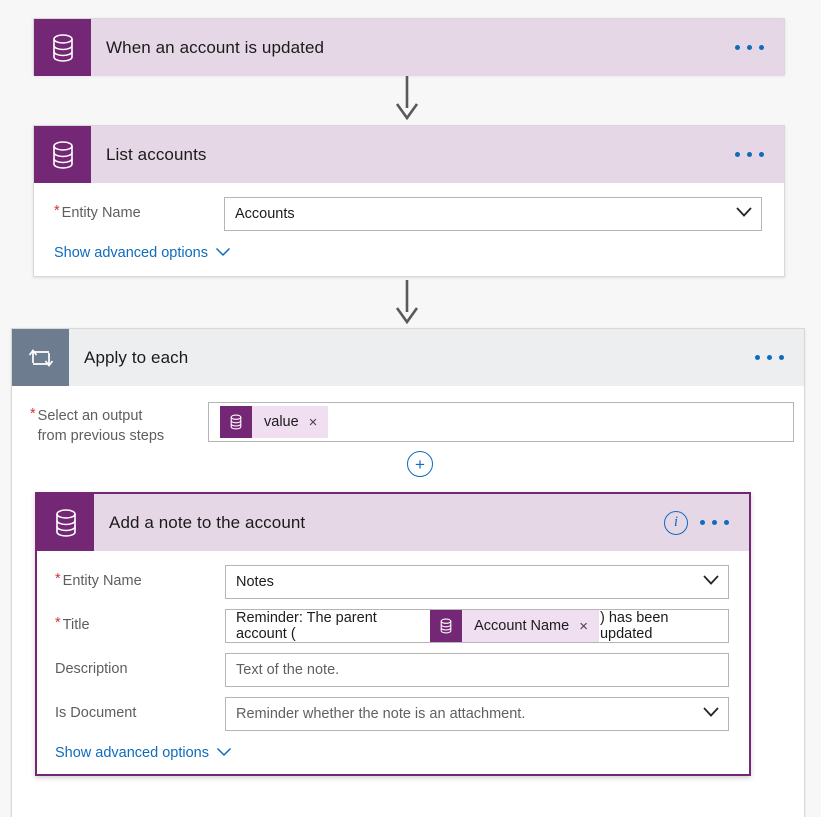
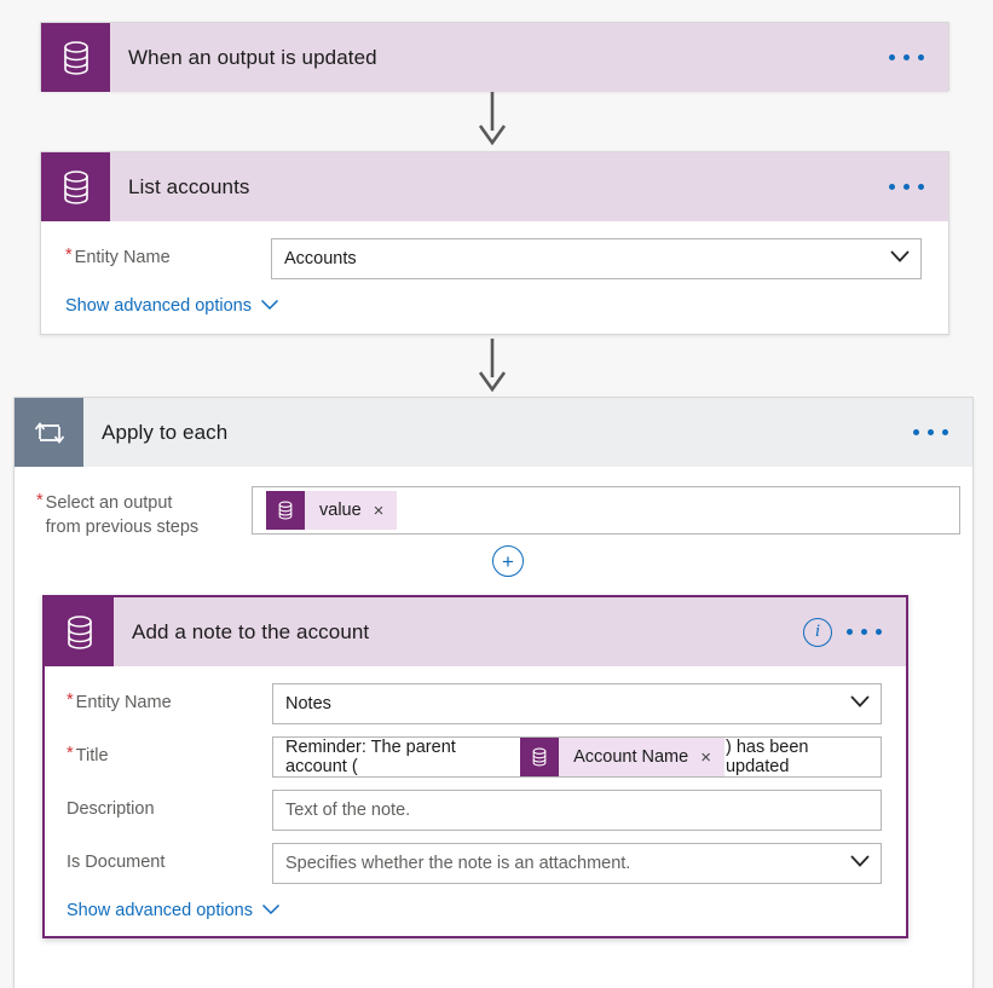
- When an account is updated
+ When an output is updated
  List accounts
  *
  Entity Name
  Accounts
  Show advanced options
  Apply to each
  *
  Select an output
  from previous steps
  value
  ×
  +
  Add a note to the account
  i
  *
  Entity Name
  Notes
  *
  Title
  Reminder: The parent account (
  Account Name
  ×
  ) has been updated
  Description
  Text of the note.
  Is Document
- Reminder whether the note is an attachment.
+ Specifies whether the note is an attachment.
  Show advanced options
